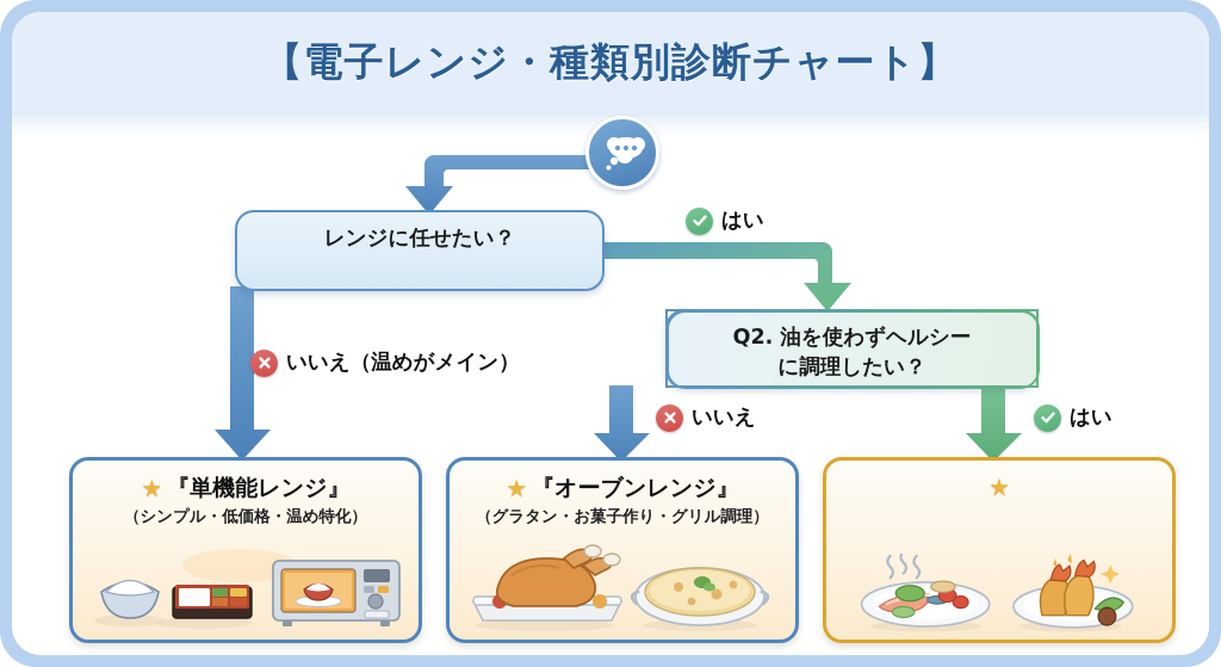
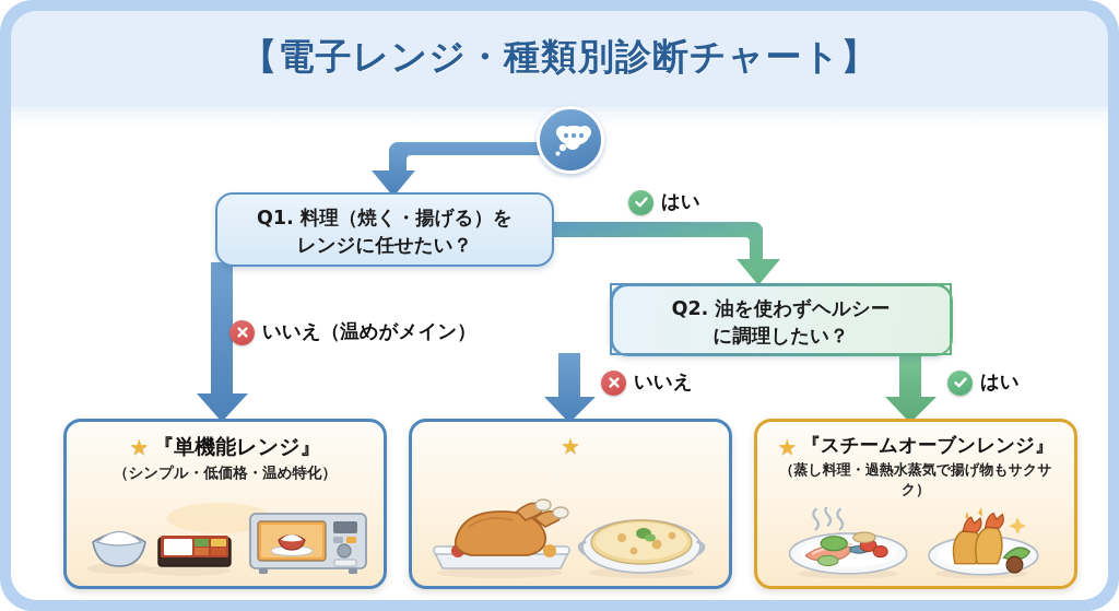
  【電子レンジ・種類別診断チャート】
+ Q1. 料理（焼く・揚げる）を
  レンジに任せたい？
  はい
  いいえ（温めがメイン）
  いいえ
  はい
  ★
  『単機能レンジ』
  （シンプル・低価格・温め特化）
  ★
- 『オーブンレンジ』
- （グラタン・お菓子作り・グリル調理）
  ★
+ 『スチームオーブンレンジ』
+ （蒸し料理・過熱水蒸気で揚げ物もサクサク）
